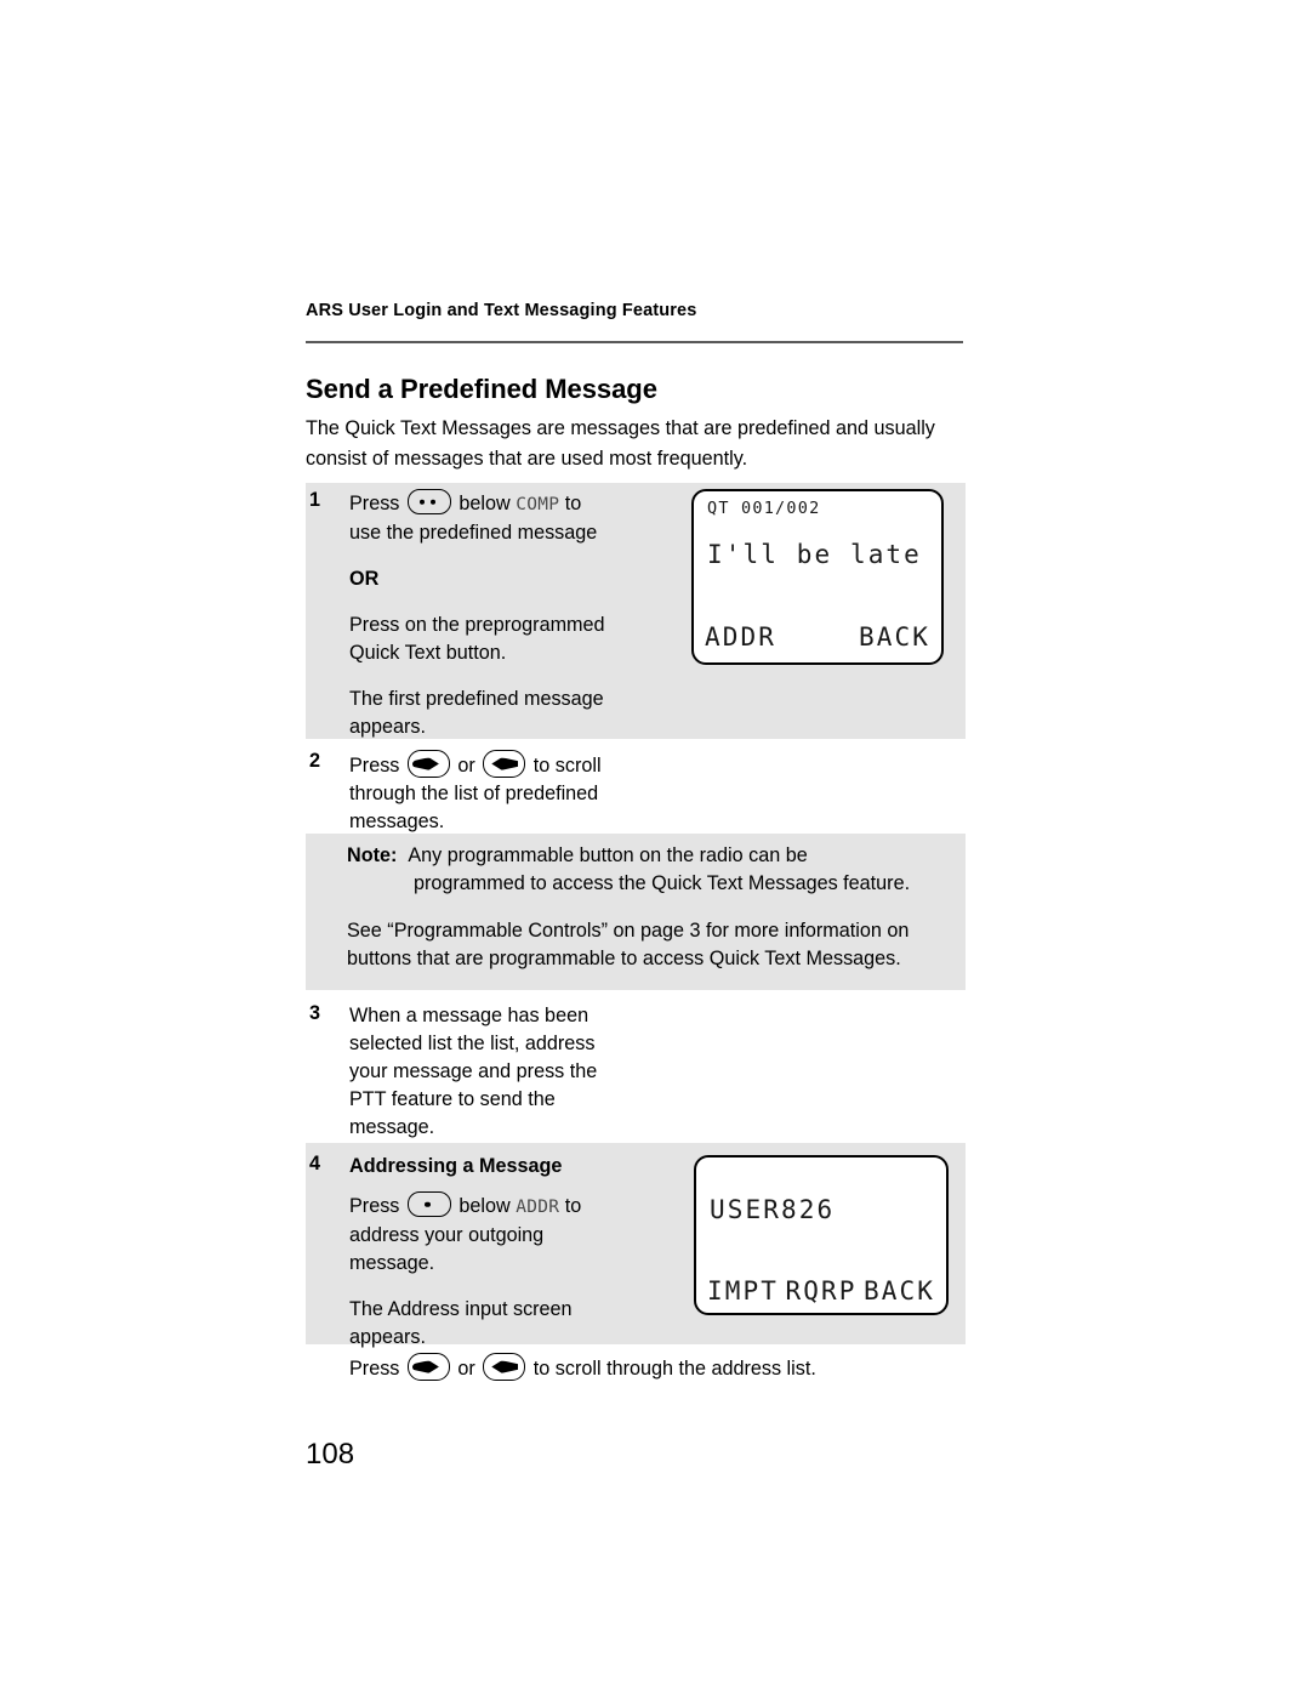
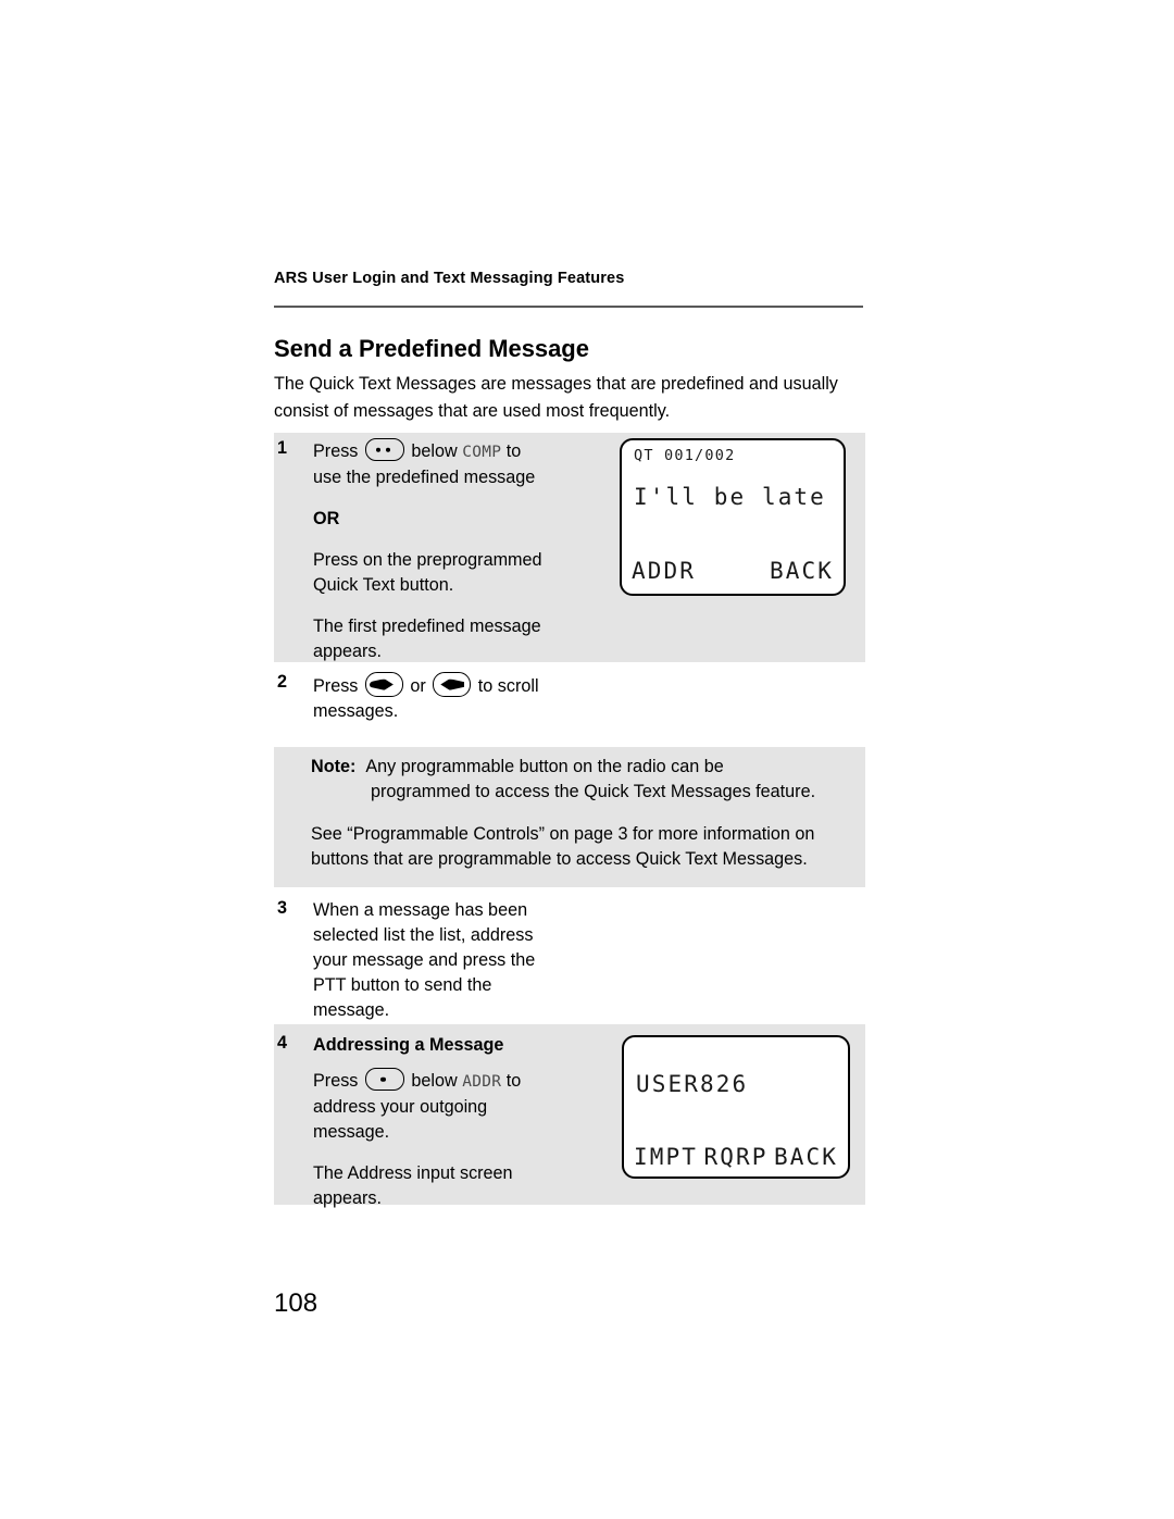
  ARS User Login and Text Messaging Features
  Send a Predefined Message
  The Quick Text Messages are messages that are predefined and usually consist of messages that are used most frequently.
  1
  Press below COMP to
  use the predefined message
  OR
  Press on the preprogrammed
  Quick Text button.
  The first predefined message
  appears.
  QT 001/002
  I'll be late
  ADDR
  BACK
  2
  Press or to scroll
- through the list of predefined
  messages.
  Note:
  Any programmable button on the radio can be
  programmed to access the Quick Text Messages feature.
  See “Programmable Controls” on page 3 for more information on buttons that are programmable to access Quick Text Messages.
  3
  When a message has been
  selected list the list, address
  your message and press the
- PTT feature to send the
+ PTT button to send the
  message.
  4
  Addressing a Message
  Press below ADDR to
  address your outgoing
  message.
  The Address input screen
  appears.
  USER826
  IMPT
  RQRP
  BACK
- Press or to scroll through the address list.
  108
